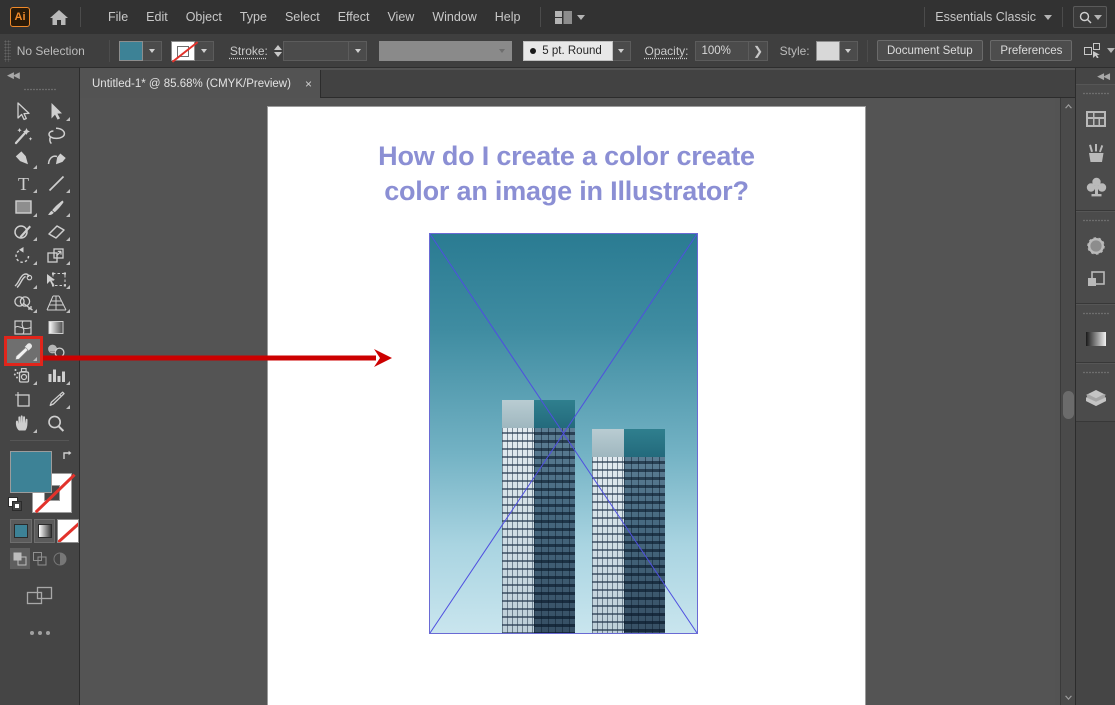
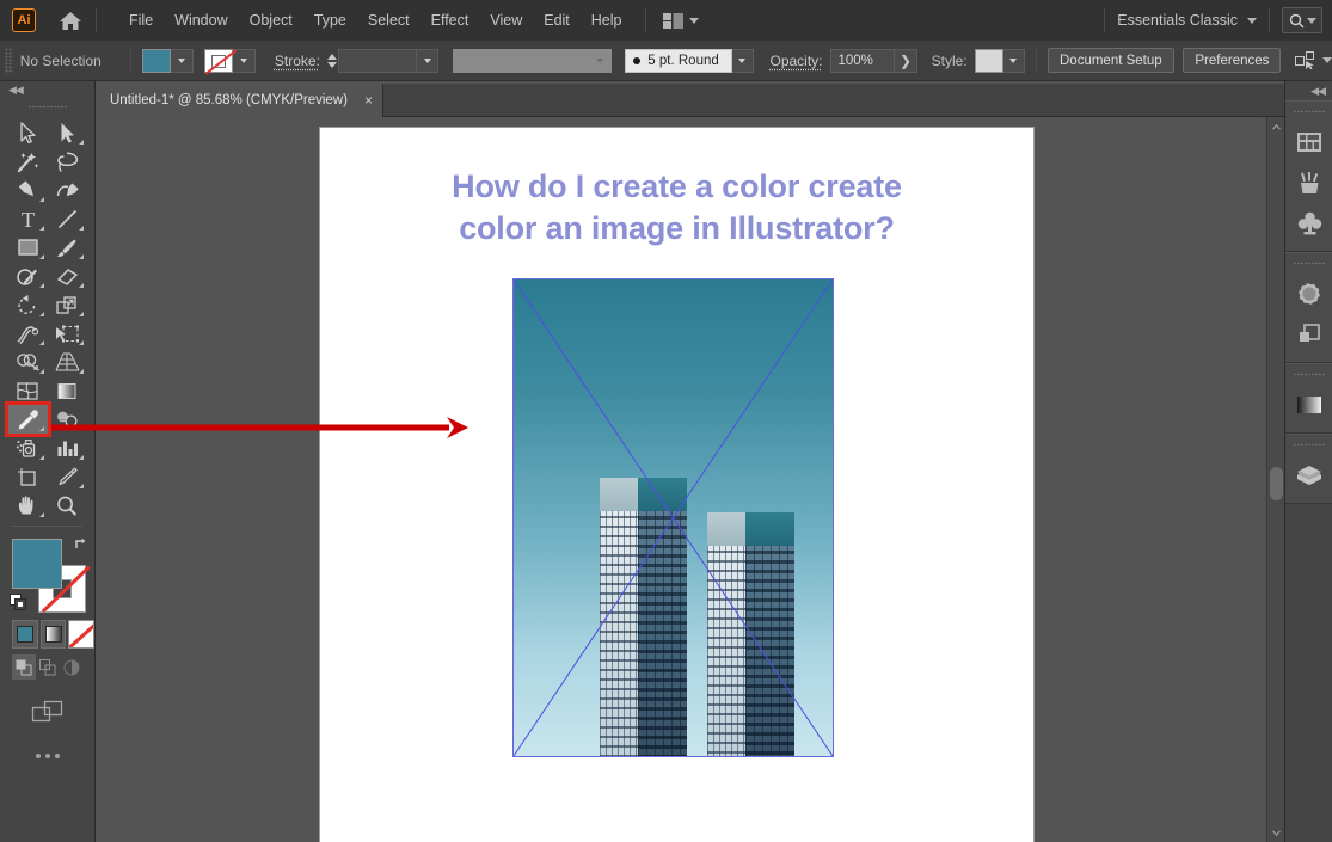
  Ai
  File
- Edit
+ Window
  Object
  Type
  Select
  Effect
  View
- Window
+ Edit
  Help
  Essentials Classic
  No Selection
  Stroke:
  5 pt. Round
  Opacity:
  100%
  ❯
  Style:
  Document Setup
  Preferences
  Untitled-1* @ 85.68% (CMYK/Preview)
  ×
  ◀◀
  T
  How do I create a color create
  color an image in Illustrator?
  ◀◀
